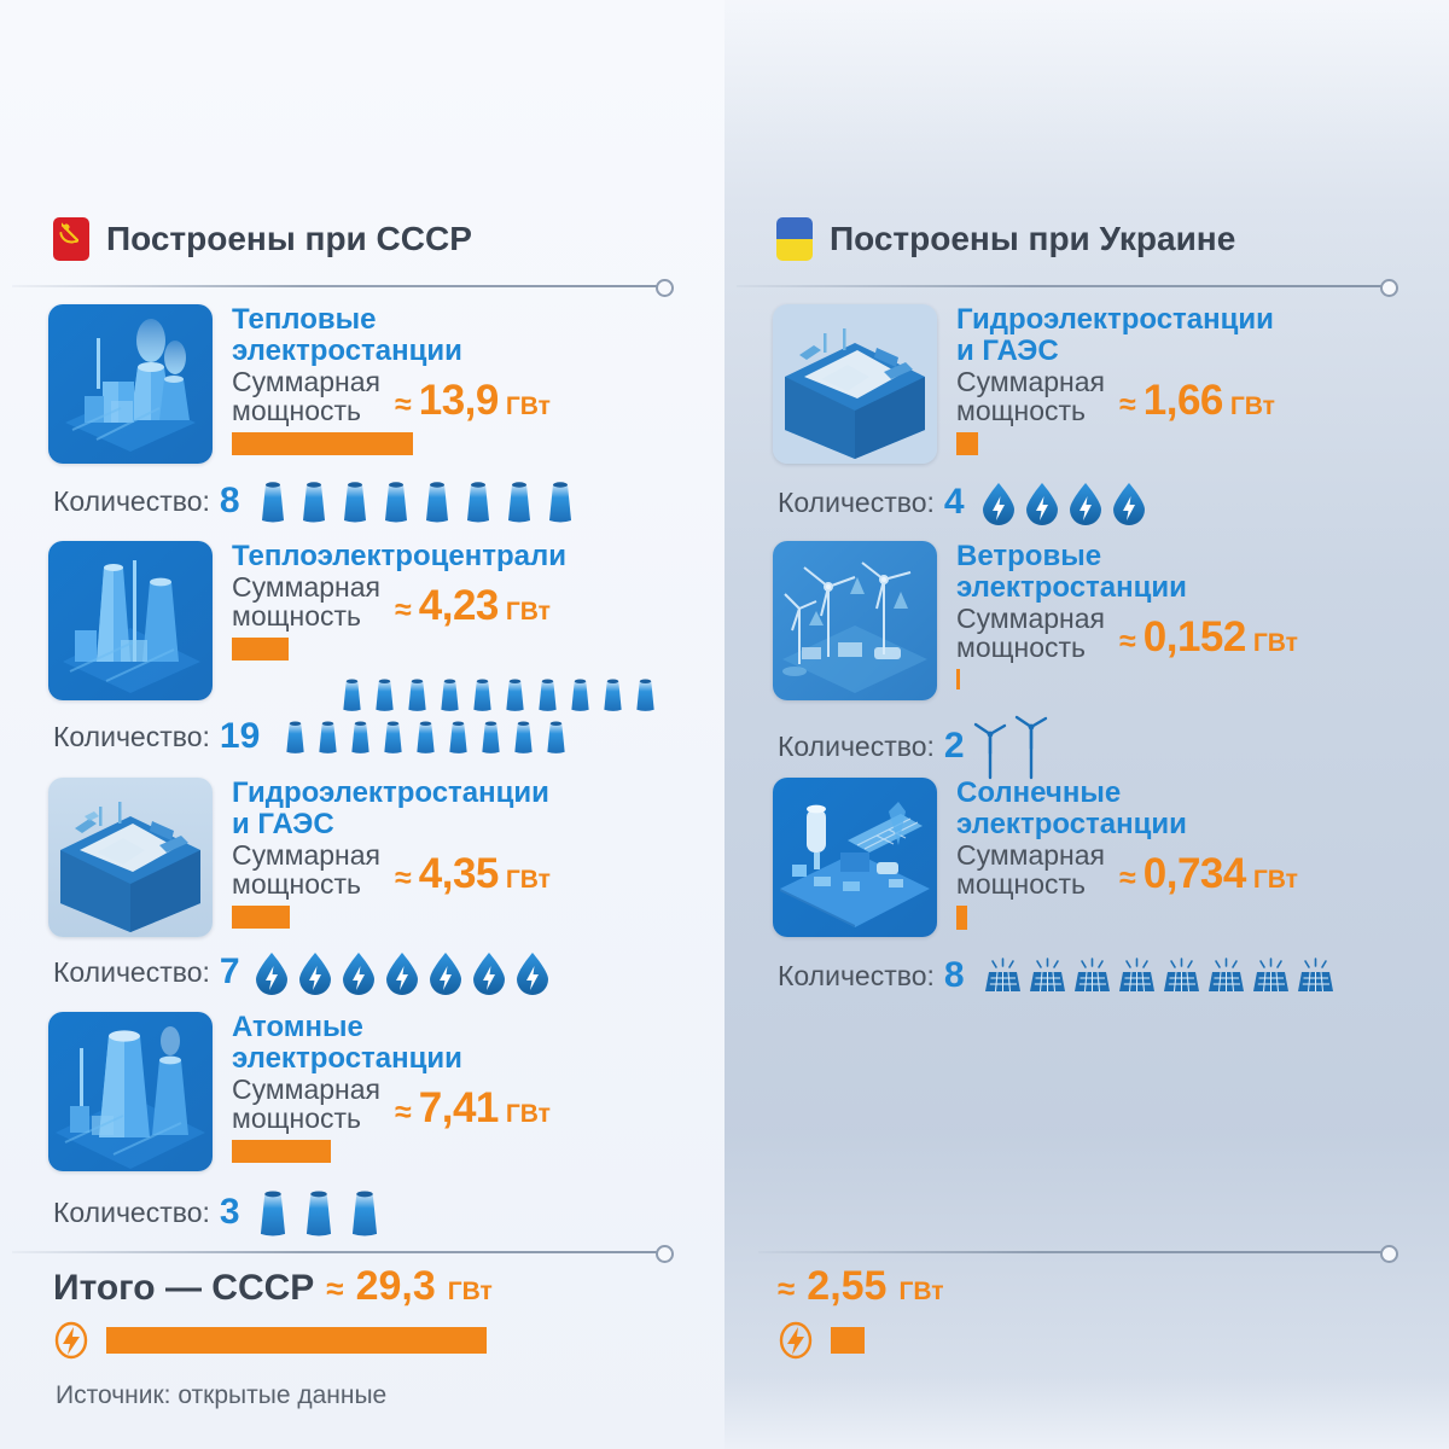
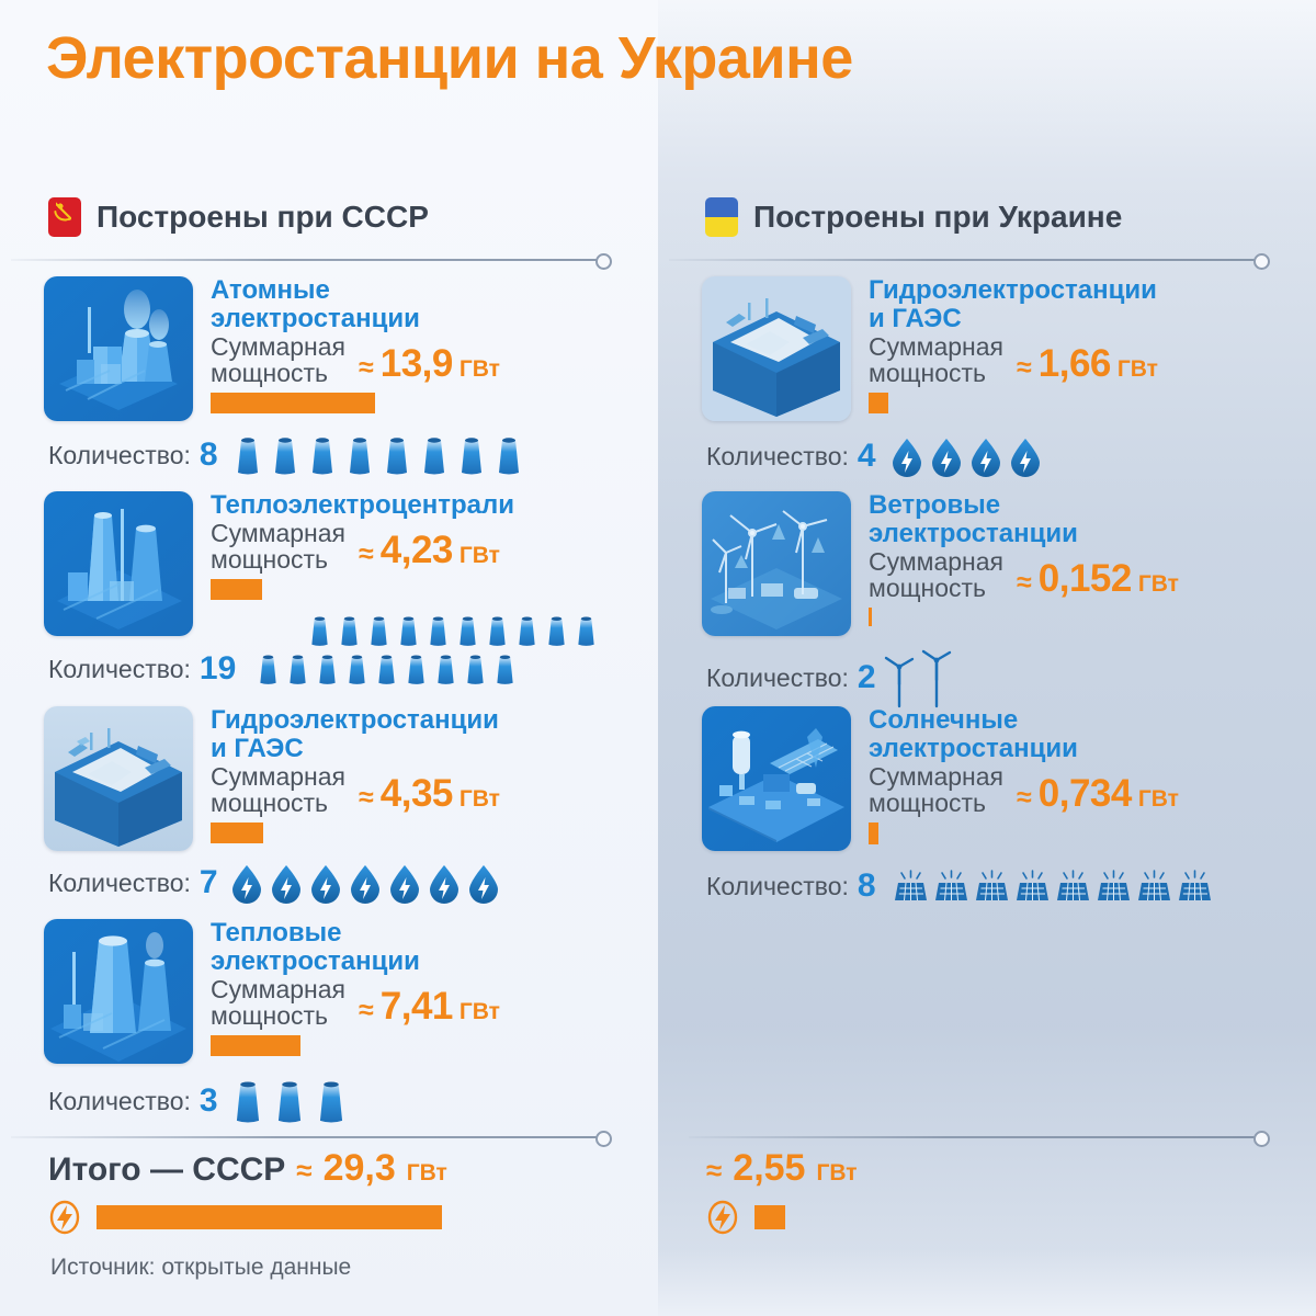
+ Электростанции на Украине
  Построены при СССР
  Построены при Украине
- Тепловые
+ Атомные
  электростанции
  Суммарная
  мощность
  ≈
  13,9
  ГВт
  Количество:
  8
  Теплоэлектроцентрали
  Суммарная
  мощность
  ≈
  4,23
  ГВт
  Количество:
  19
  Гидроэлектростанции
  и ГАЭС
  Суммарная
  мощность
  ≈
  4,35
  ГВт
  Количество:
  7
- Атомные
+ Тепловые
  электростанции
  Суммарная
  мощность
  ≈
  7,41
  ГВт
  Количество:
  3
  Итого — СССР
  ≈
  29,3
  ГВт
  Гидроэлектростанции
  и ГАЭС
  Суммарная
  мощность
  ≈
  1,66
  ГВт
  Количество:
  4
  Ветровые
  электростанции
  Суммарная
  мощность
  ≈
  0,152
  ГВт
  Количество:
  2
  Солнечные
  электростанции
  Суммарная
  мощность
  ≈
  0,734
  ГВт
  Количество:
  8
  ≈
  2,55
  ГВт
  Источник: открытые данные
